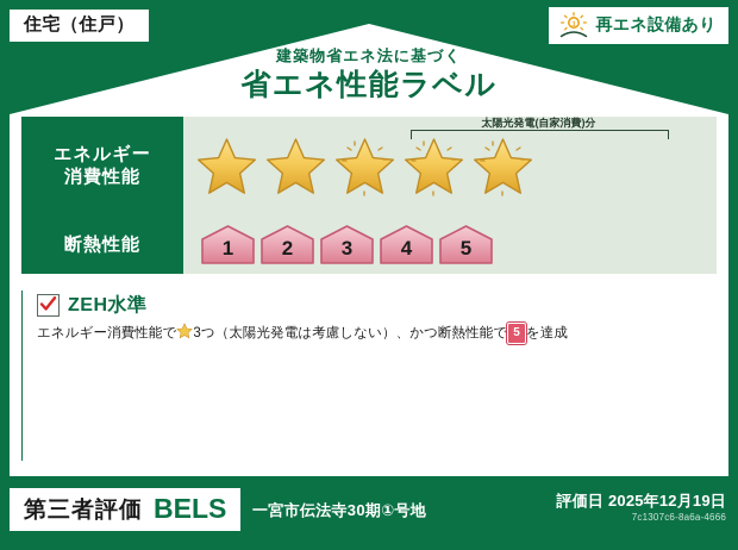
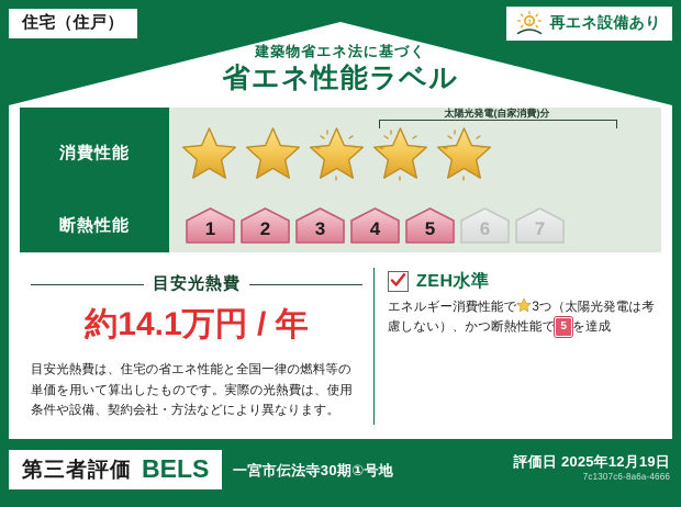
  住宅（住戸）
  再エネ設備あり
  建築物省エネ法に基づく
  省エネ性能ラベル
- エネルギー
  消費性能
  太陽光発電(自家消費)分
  断熱性能
  1
  2
  3
  4
  5
+ 6
+ 7
+ 目安光熱費
+ 約14.1万円 / 年
+ 目安光熱費は、住宅の省エネ性能と全国一律の燃料等の単価を用いて算出したものです。実際の光熱費は、使用条件や設備、契約会社・方法などにより異なります。
  ZEH水準
  エネルギー消費性能で 3つ（太陽光発電は考慮しない）、かつ断熱性能で 5 を達成
  第三者評価
  BELS
  一宮市伝法寺30期①号地
  評価日 2025年12月19日
  7c1307c6-8a6a-4666
